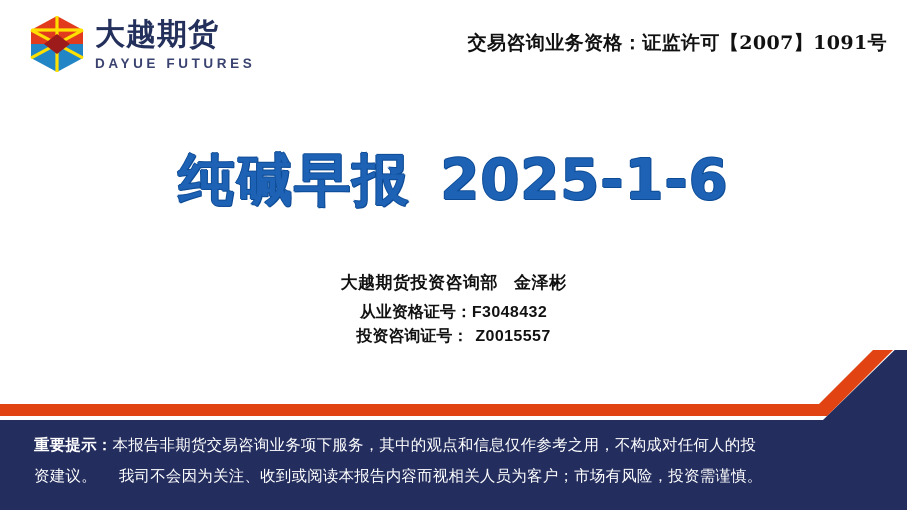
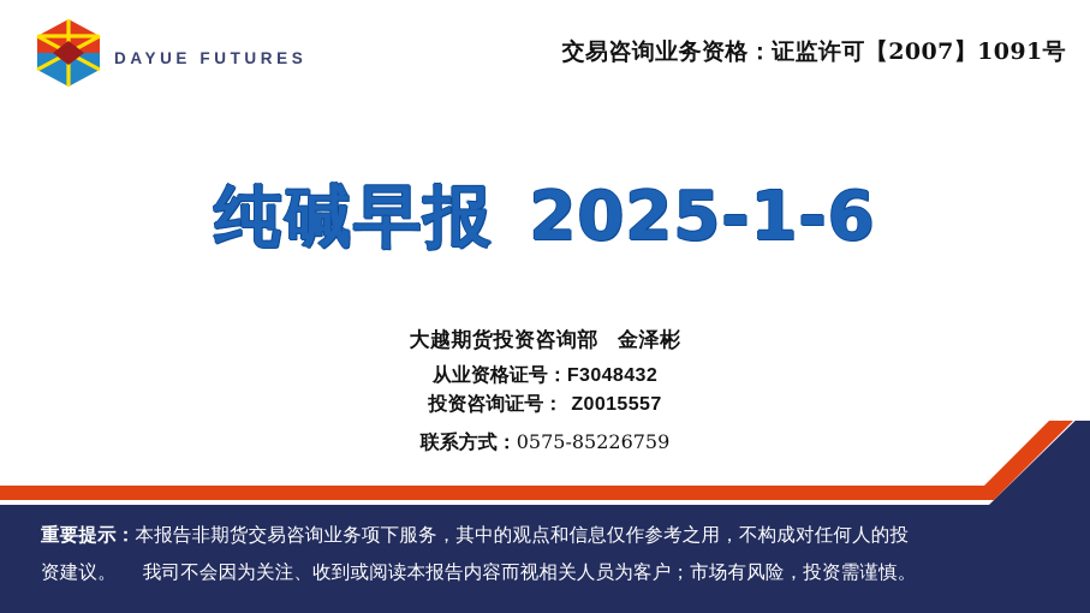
- 大越期货
  DAYUE FUTURES
  交易咨询业务资格：证监许可【2007】1091号
  纯碱早报 2025-1-6
  大越期货投资咨询部 金泽彬
  从业资格证号：F3048432
  投资咨询证号： Z0015557
+ 联系方式：0575-85226759
  重要提示：本报告非期货交易咨询业务项下服务，其中的观点和信息仅作参考之用，不构成对任何人的投
  资建议。 我司不会因为关注、收到或阅读本报告内容而视相关人员为客户；市场有风险，投资需谨慎。
